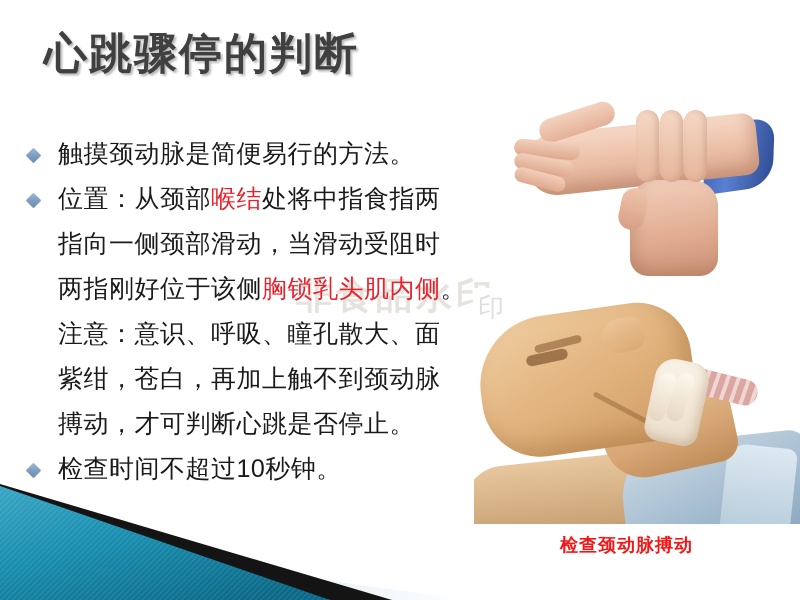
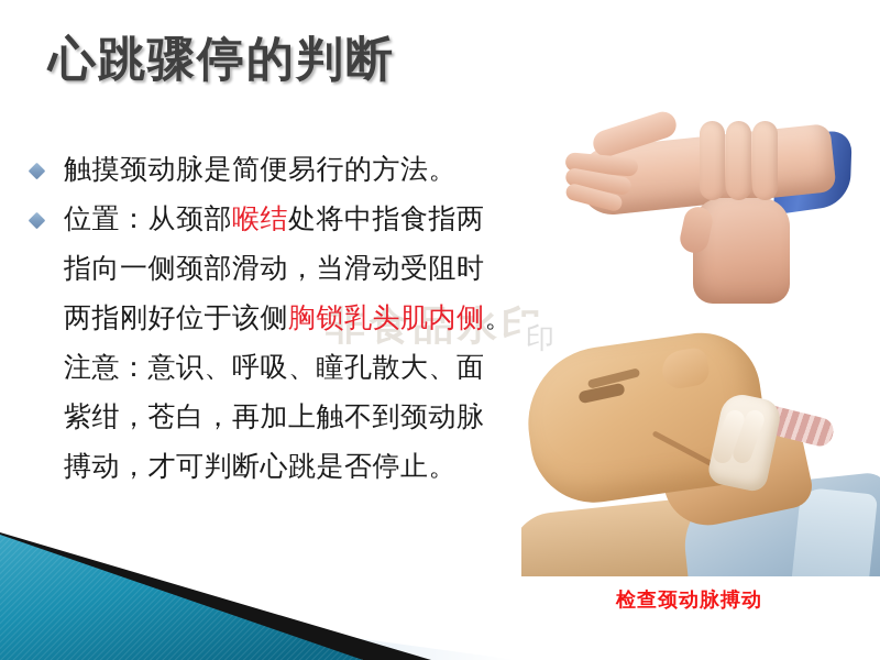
  心跳骤停的判断
  非食品水
  触摸颈动脉是简便易行的方法。
  位置：从颈部喉结处将中指食指两
  指向一侧颈部滑动，当滑动受阻时
  两指刚好位于该侧胸锁乳头肌内侧。
  注意：意识、呼吸、瞳孔散大、面
  紫绀，苍白，再加上触不到颈动脉
  搏动，才可判断心跳是否停止。
- 检查时间不超过10秒钟。
  印
  检查颈动脉搏动
